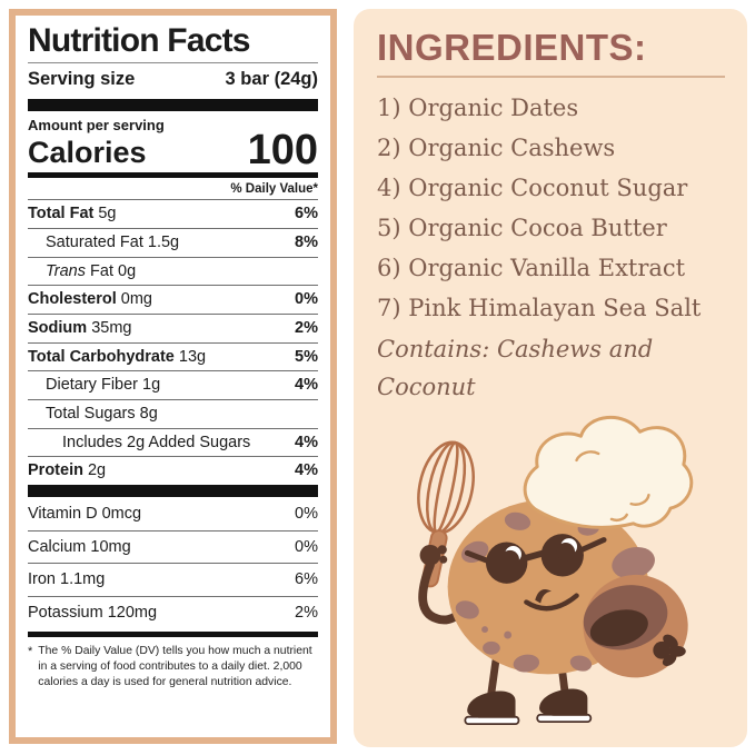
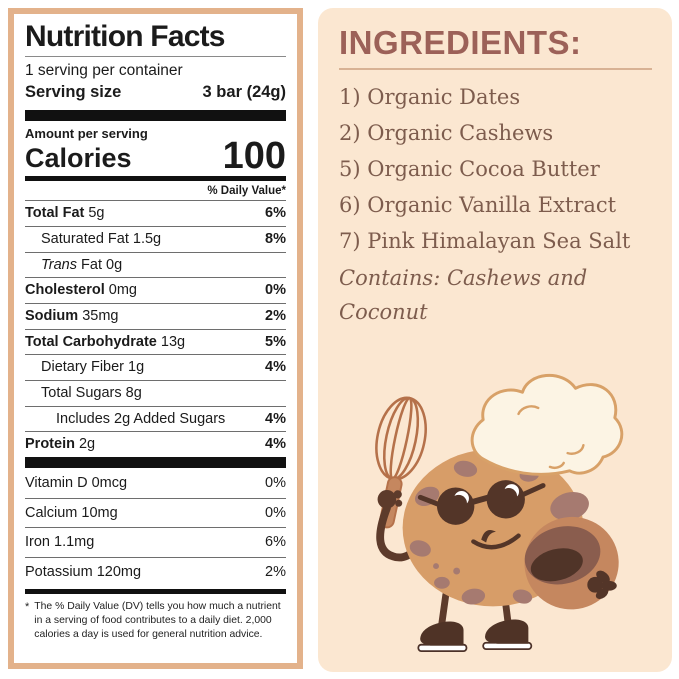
  Nutrition Facts
+ 1 serving per container
  Serving size
  3 bar (24g)
  Amount per serving
  Calories
  100
  % Daily Value*
  Total Fat 5g
  6%
  Saturated Fat 1.5g
  8%
  Trans Fat 0g
  Cholesterol 0mg
  0%
  Sodium 35mg
  2%
  Total Carbohydrate 13g
  5%
  Dietary Fiber 1g
  4%
  Total Sugars 8g
  Includes 2g Added Sugars
  4%
  Protein 2g
  4%
  Vitamin D 0mcg
  0%
  Calcium 10mg
  0%
  Iron 1.1mg
  6%
  Potassium 120mg
  2%
  *
  The % Daily Value (DV) tells you how much a nutrient in a serving of food contributes to a daily diet. 2,000 calories a day is used for general nutrition advice.
  INGREDIENTS:
  1) Organic Dates
  2) Organic Cashews
- 4) Organic Coconut Sugar
  5) Organic Cocoa Butter
  6) Organic Vanilla Extract
  7) Pink Himalayan Sea Salt
  Contains: Cashews and Coconut
